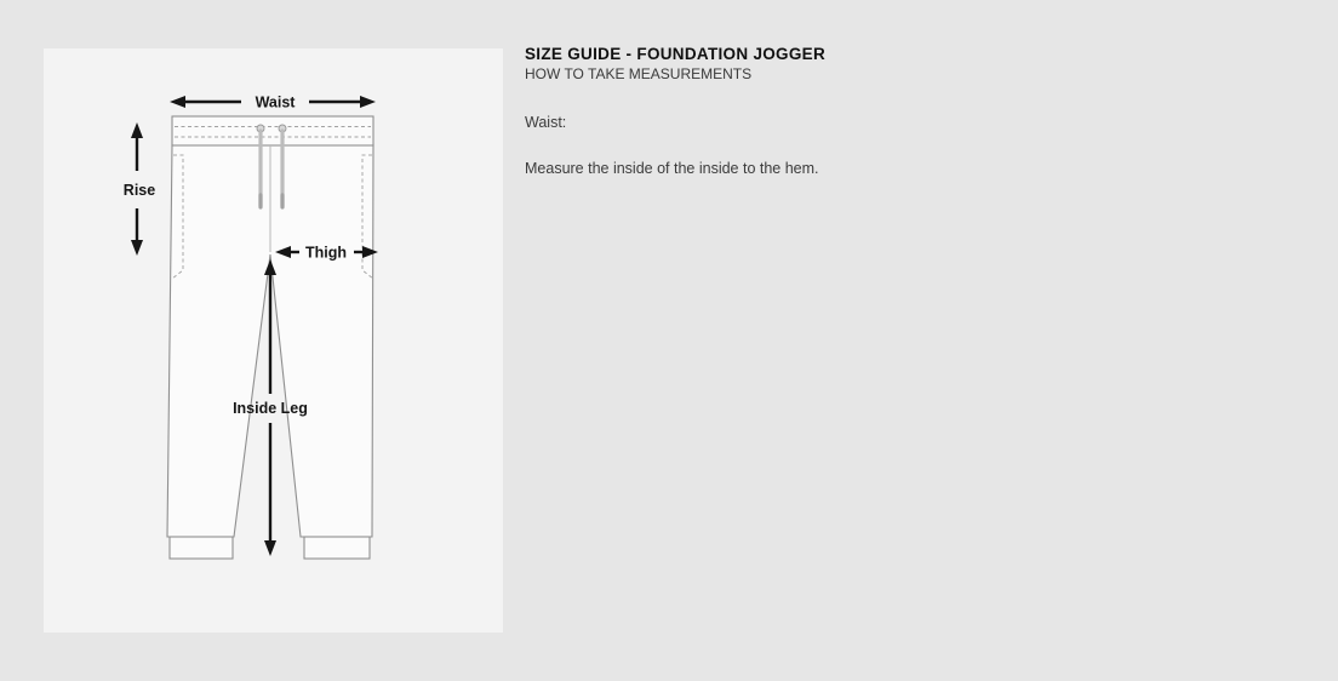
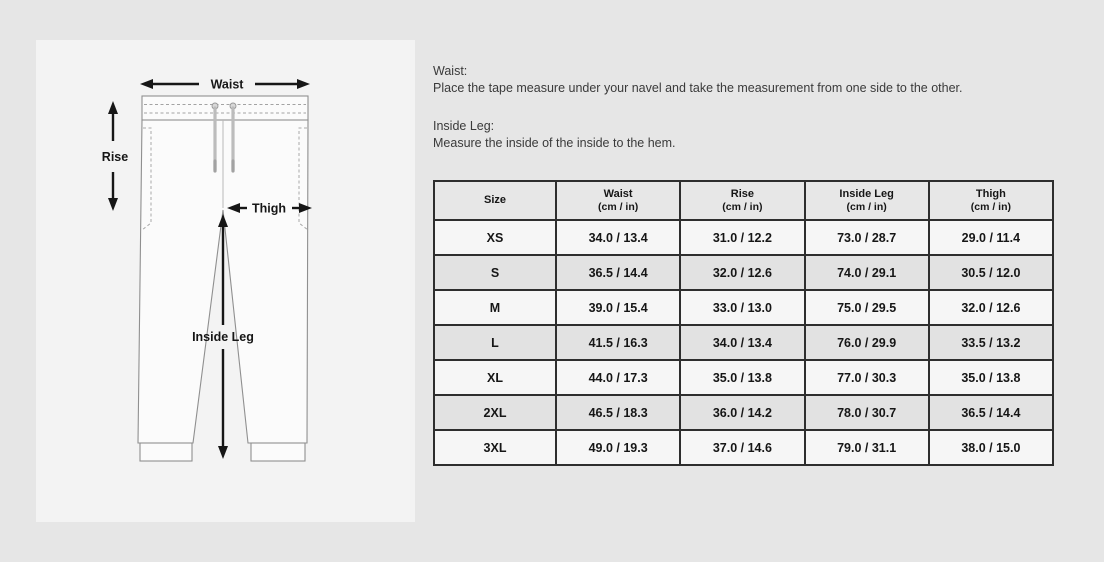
  Waist
  Rise
  Thigh
  Inside Leg
- SIZE GUIDE - FOUNDATION JOGGER
- HOW TO TAKE MEASUREMENTS
  Waist:
+ Place the tape measure under your navel and take the measurement from one side to the other.
+ Inside Leg:
  Measure the inside of the inside to the hem.
+ Size	Waist (cm / in)	Rise (cm / in)	Inside Leg (cm / in)	Thigh (cm / in)
+ XS	34.0 / 13.4	31.0 / 12.2	73.0 / 28.7	29.0 / 11.4
+ S	36.5 / 14.4	32.0 / 12.6	74.0 / 29.1	30.5 / 12.0
+ M	39.0 / 15.4	33.0 / 13.0	75.0 / 29.5	32.0 / 12.6
+ L	41.5 / 16.3	34.0 / 13.4	76.0 / 29.9	33.5 / 13.2
+ XL	44.0 / 17.3	35.0 / 13.8	77.0 / 30.3	35.0 / 13.8
+ 2XL	46.5 / 18.3	36.0 / 14.2	78.0 / 30.7	36.5 / 14.4
+ 3XL	49.0 / 19.3	37.0 / 14.6	79.0 / 31.1	38.0 / 15.0
